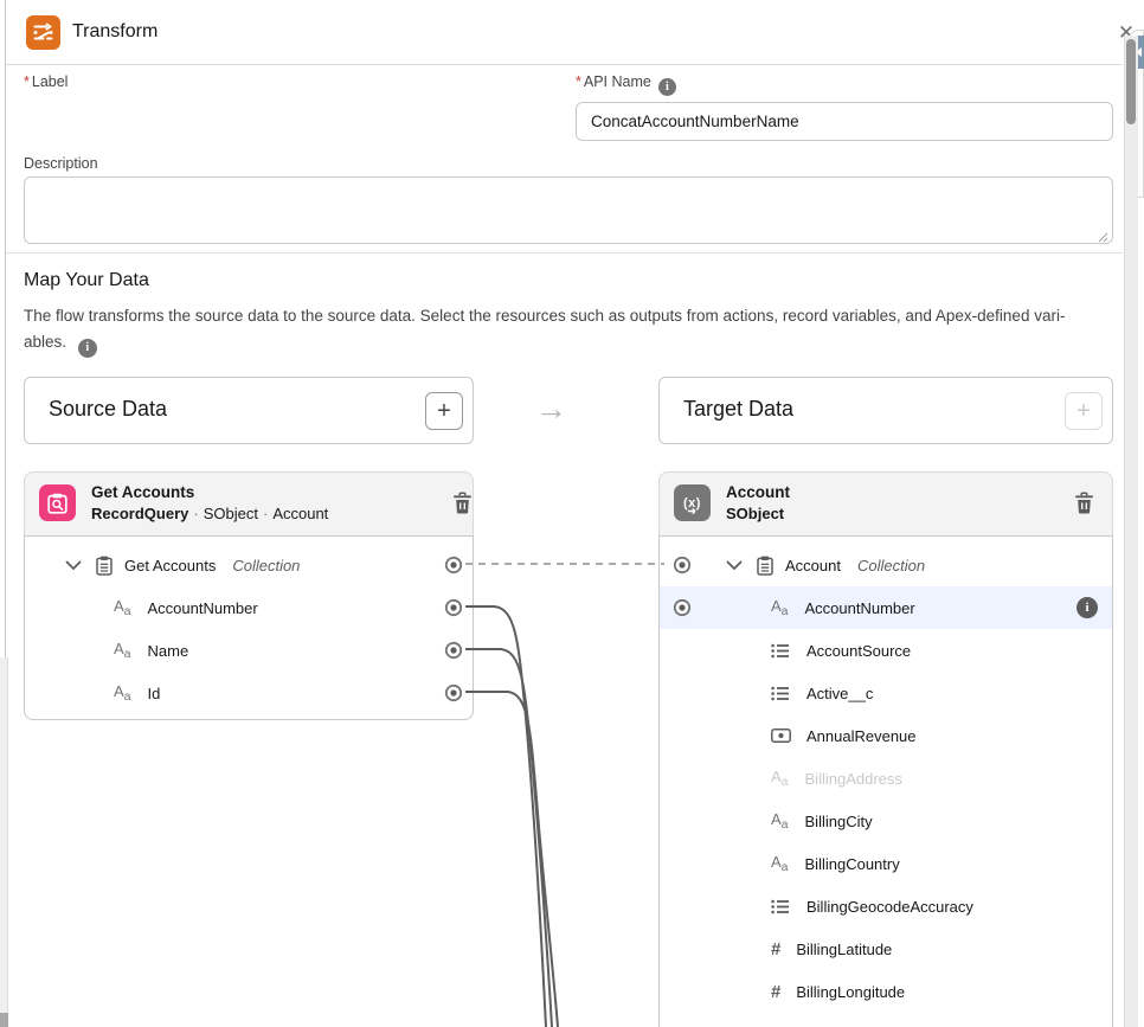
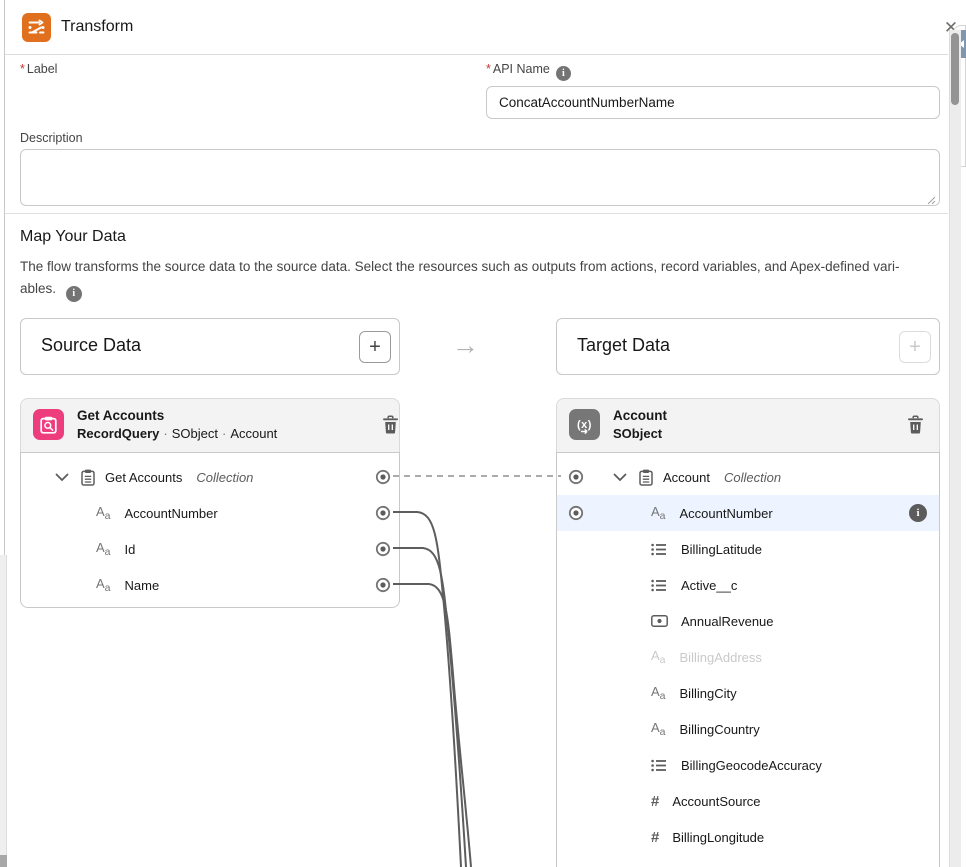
  Transform
  ✕
  * Label
  * API Name i
  ConcatAccountNumberName
  Description
  Map Your Data
  The flow transforms the source data to the source data. Select the resources such as outputs from actions, record variables, and Apex-defined vari-
  ables. i
  Source Data
  +
  →
  Target Data
  +
  Get Accounts
  RecordQuery · SObject · Account
  Get Accounts
  Collection
  Aa
  AccountNumber
  Aa
- Name
+ Id
  Aa
- Id
+ Name
  (x)
  Account
  SObject
  Account
  Collection
  Aa
  AccountNumber
  i
- AccountSource
+ BillingLatitude
  Active__c
  AnnualRevenue
  Aa
  BillingAddress
  Aa
  BillingCity
  Aa
  BillingCountry
  BillingGeocodeAccuracy
  #
- BillingLatitude
+ AccountSource
  #
  BillingLongitude
